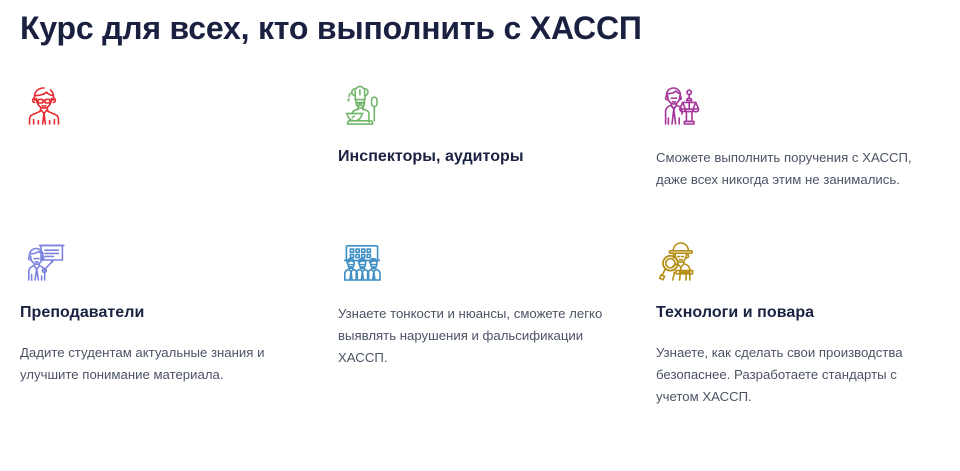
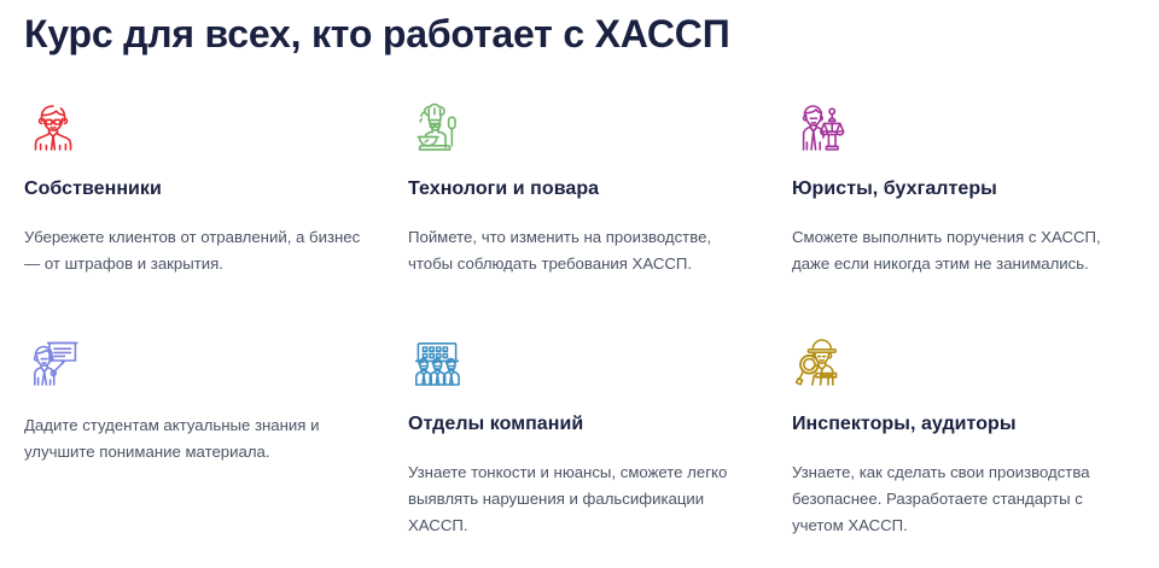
- Курс для всех, кто выполнить с ХАССП
+ Курс для всех, кто работает с ХАССП
+ Собственники
+ Убережете клиентов от отравлений, а бизнес — от штрафов и закрытия.
- Инспекторы, аудиторы
+ Технологи и повара
+ Поймете, что изменить на производстве, чтобы соблюдать требования ХАССП.
+ Юристы, бухгалтеры
- Сможете выполнить поручения с ХАССП, даже всех никогда этим не занимались.
+ Сможете выполнить поручения с ХАССП, даже если никогда этим не занимались.
- Преподаватели
  Дадите студентам актуальные знания и улучшите понимание материала.
+ Отделы компаний
  Узнаете тонкости и нюансы, сможете легко выявлять нарушения и фальсификации ХАССП.
- Технологи и повара
+ Инспекторы, аудиторы
  Узнаете, как сделать свои производства безопаснее. Разработаете стандарты с учетом ХАССП.
